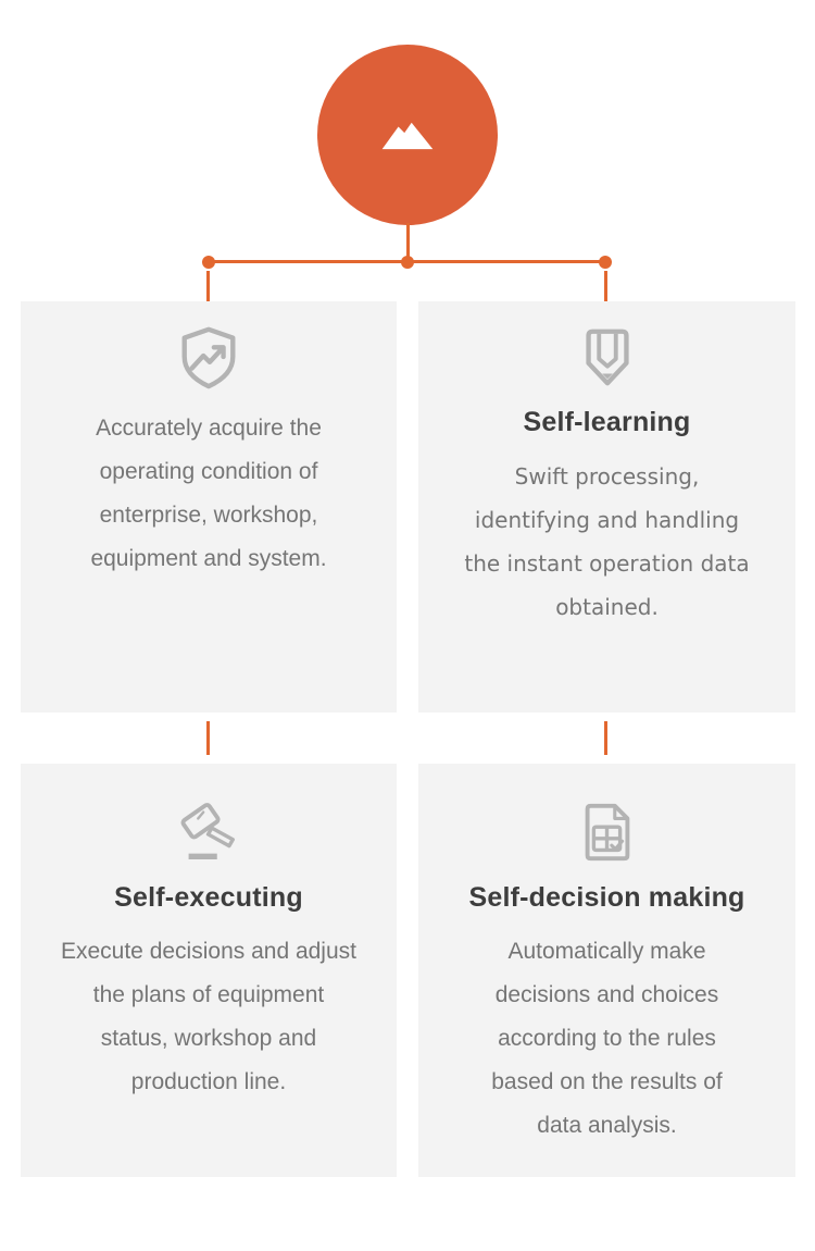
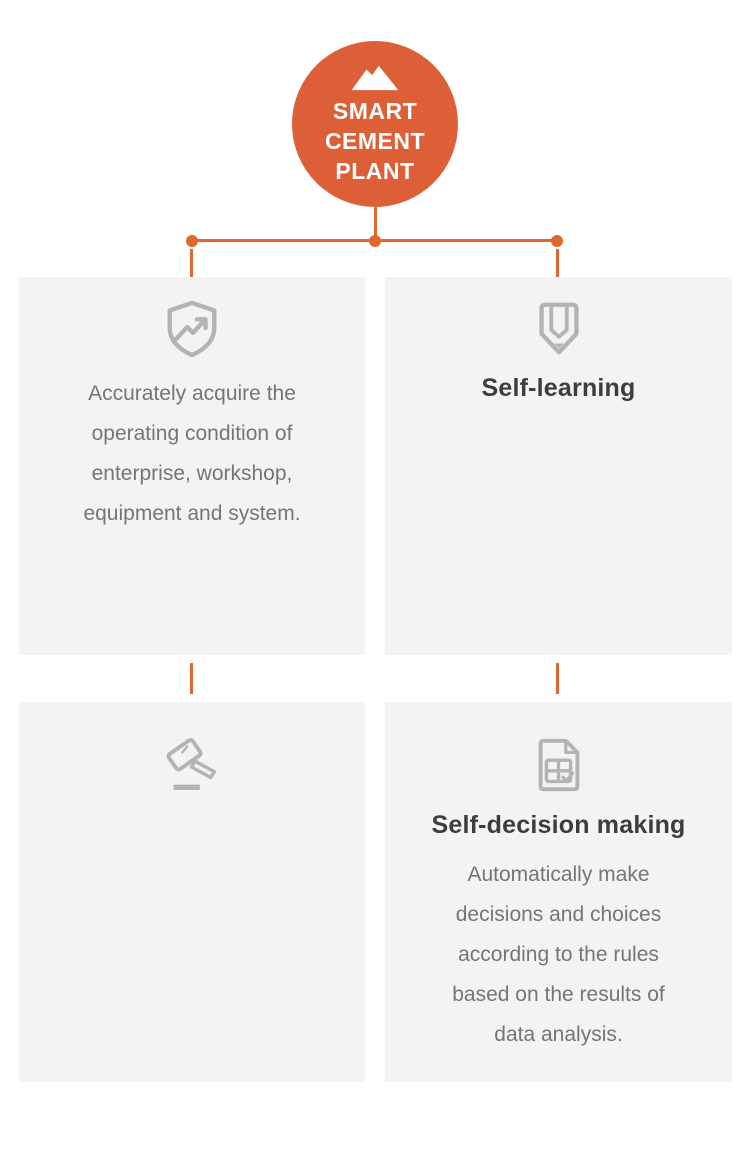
+ SMART
+ CEMENT
+ PLANT
  Accurately acquire the
  operating condition of
  enterprise, workshop,
  equipment and system.
  Self-learning
- Swift processing,
- identifying and handling
- the instant operation data
- obtained.
- Self-executing
- Execute decisions and adjust
- the plans of equipment
- status, workshop and
- production line.
  Self-decision making
  Automatically make
  decisions and choices
  according to the rules
  based on the results of
  data analysis.
